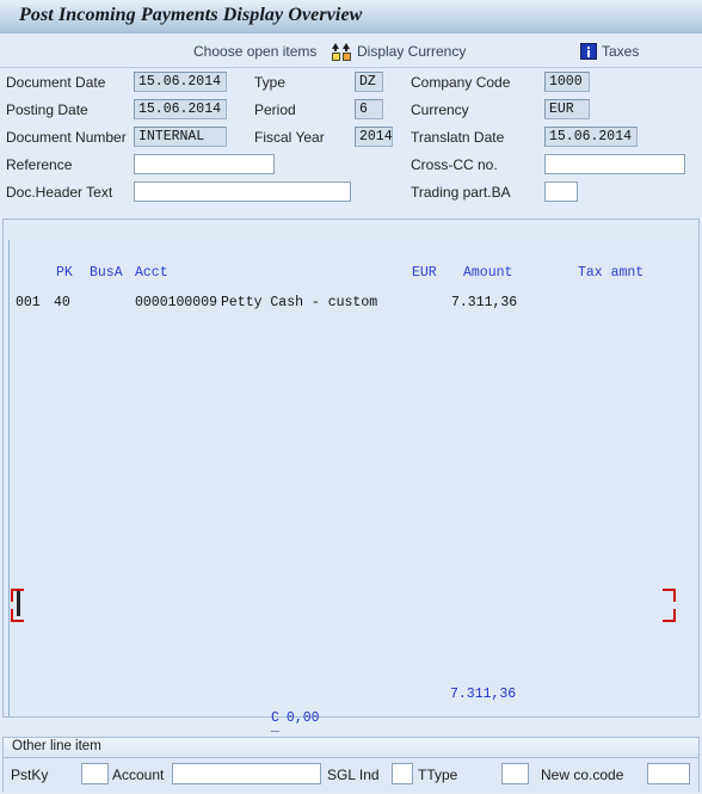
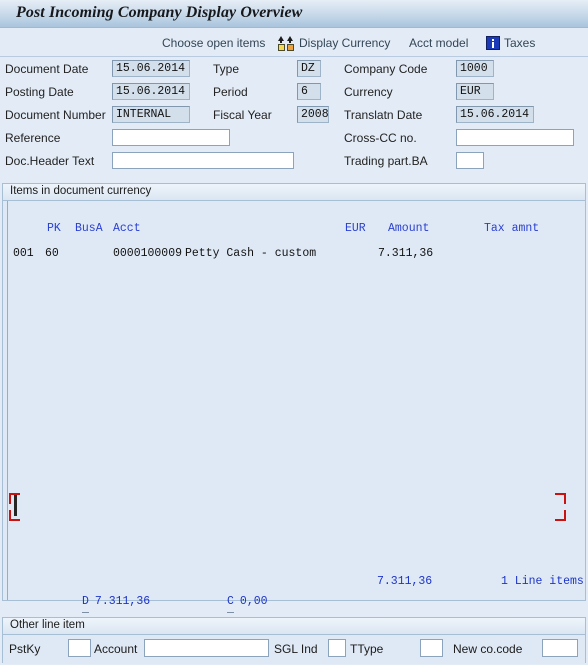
- Post Incoming Payments Display Overview
+ Post Incoming Company Display Overview
  Choose open items
  Display Currency
+ Acct model
  Taxes
  Document Date
  Posting Date
  Document Number
  Reference
  Doc.Header Text
  15.06.2014
  15.06.2014
  INTERNAL
  Type
  Period
  Fiscal Year
  DZ
  6
- 2014
+ 2008
  Company Code
  Currency
  Translatn Date
  Cross-CC no.
  Trading part.BA
  1000
  EUR
  15.06.2014
+ Items in document currency
  PK
  BusA
  Acct
  EUR
  Amount
  Tax amnt
  001
- 40
+ 60
  0000100009
  Petty Cash - custom
  7.311,36
+ D 7.311,36
  C 0,00
  7.311,36
+ 1 Line items
  Other line item
  PstKy
  Account
  SGL Ind
  TType
  New co.code
